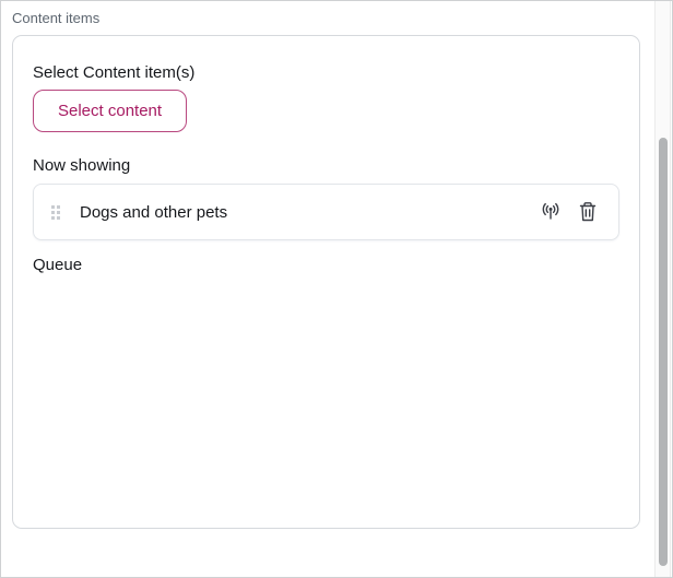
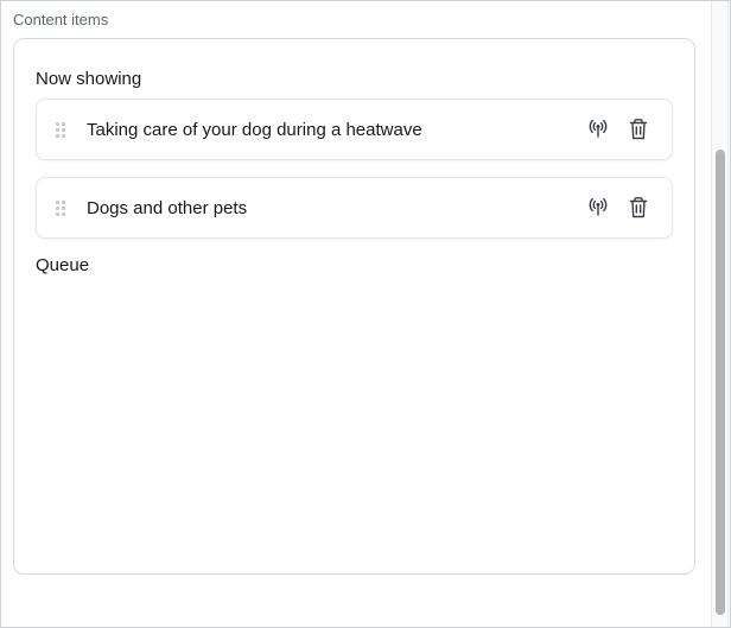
  Content items
- Select Content item(s)
- Select content
  Now showing
+ Taking care of your dog during a heatwave
  Dogs and other pets
  Queue
